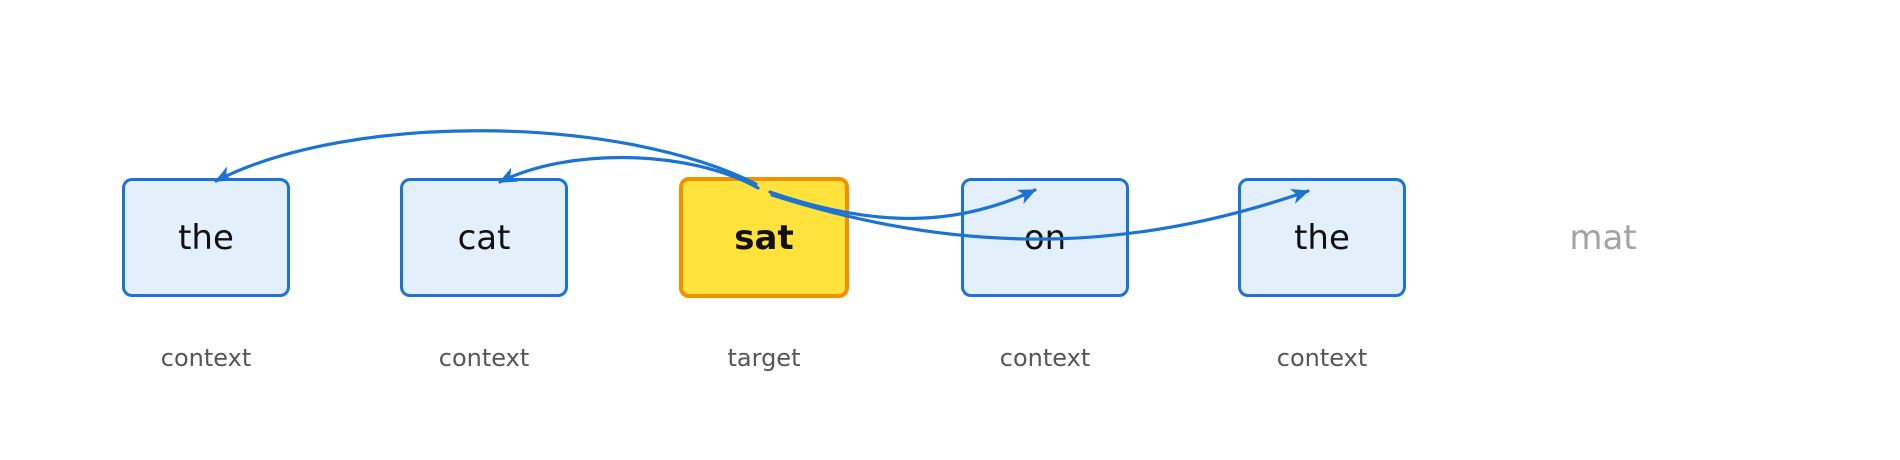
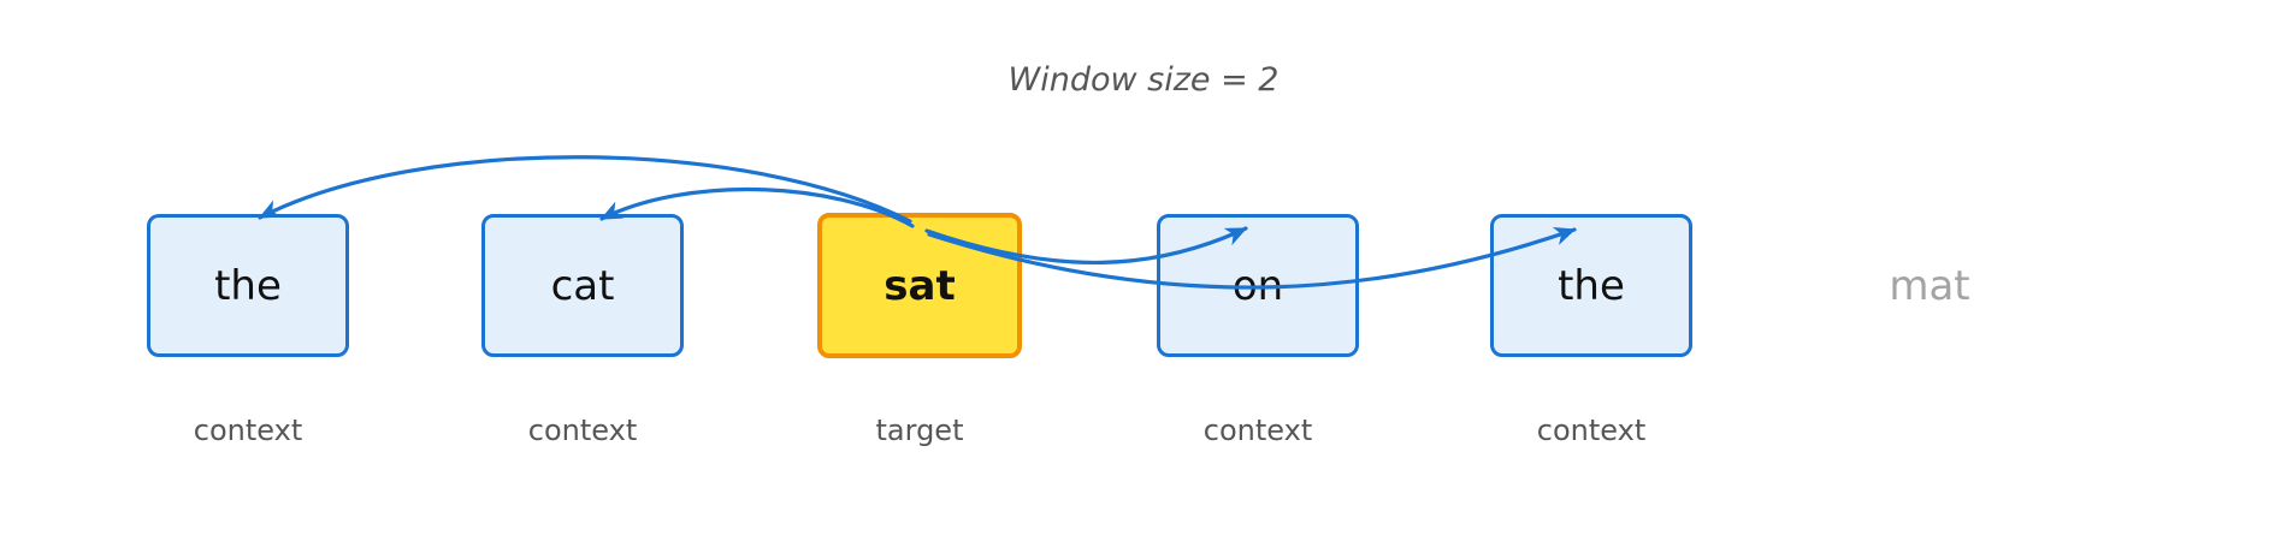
+ Window size = 2
  the
  cat
  sat
  the
  mat
  context
  context
  target
  context
  context
